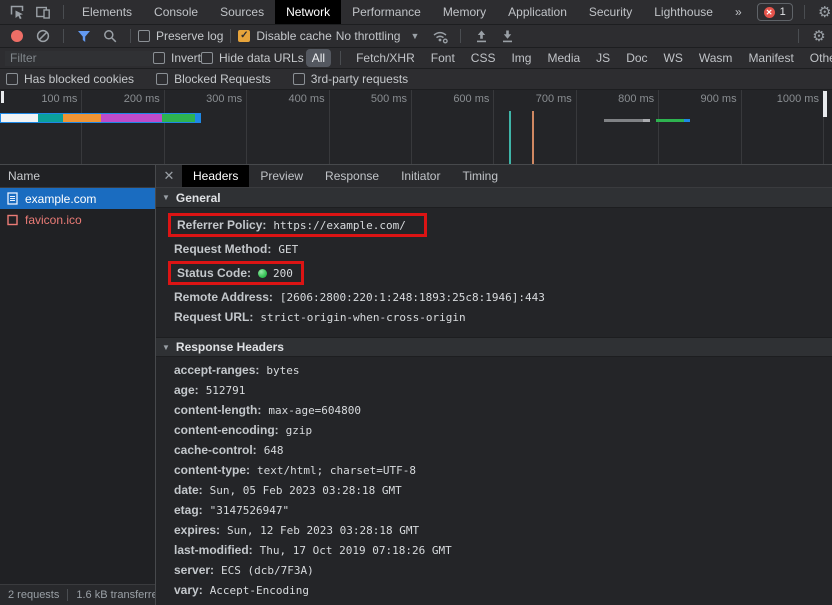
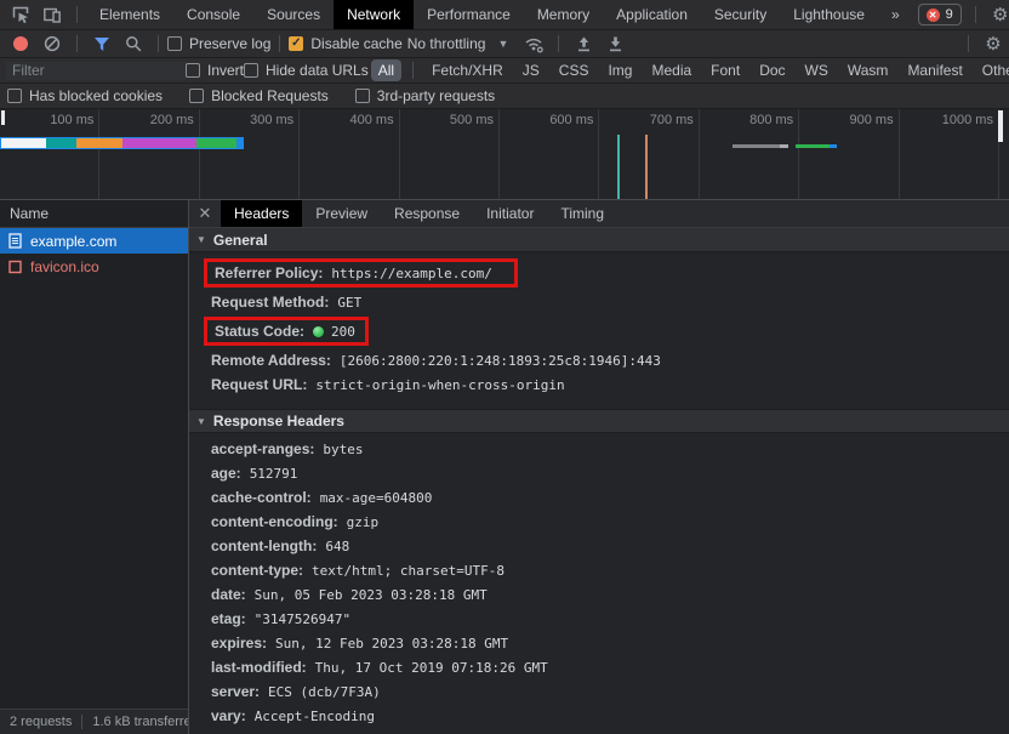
  Elements
  Console
  Sources
  Network
  Performance
  Memory
  Application
  Security
  Lighthouse
  »
  ✕
- 1
+ 9
  ⚙
  Preserve log
  ✓
  Disable cache
  No throttling
  ▼
  ⚙
  Filter
  Invert
  Hide data URLs
  All
  Fetch/XHR
- Font
+ JS
  CSS
  Img
  Media
- JS
+ Font
  Doc
  WS
  Wasm
  Manifest
  Has blocked cookies
  Blocked Requests
  3rd-party requests
  100 ms
  200 ms
  300 ms
  400 ms
  500 ms
  600 ms
  700 ms
  800 ms
  900 ms
  1000 ms
  Name
  example.com
  favicon.ico
  2 requests
  1.6 kB transferre
  ✕
  Headers
  Preview
  Response
  Initiator
  Timing
  ▼
  General
  Referrer Policy:
  https://example.com/
  Request Method:
  GET
  Status Code:
  200
  Remote Address:
  [2606:2800:220:1:248:1893:25c8:1946]:443
  Request URL:
  strict-origin-when-cross-origin
  ▼
  Response Headers
  accept-ranges:
  bytes
  age:
  512791
- content-length:
+ cache-control:
  max-age=604800
  content-encoding:
  gzip
- cache-control:
+ content-length:
  648
  content-type:
  text/html; charset=UTF-8
  date:
  Sun, 05 Feb 2023 03:28:18 GMT
  etag:
  "3147526947"
  expires:
  Sun, 12 Feb 2023 03:28:18 GMT
  last-modified:
  Thu, 17 Oct 2019 07:18:26 GMT
  server:
  ECS (dcb/7F3A)
  vary:
  Accept-Encoding
